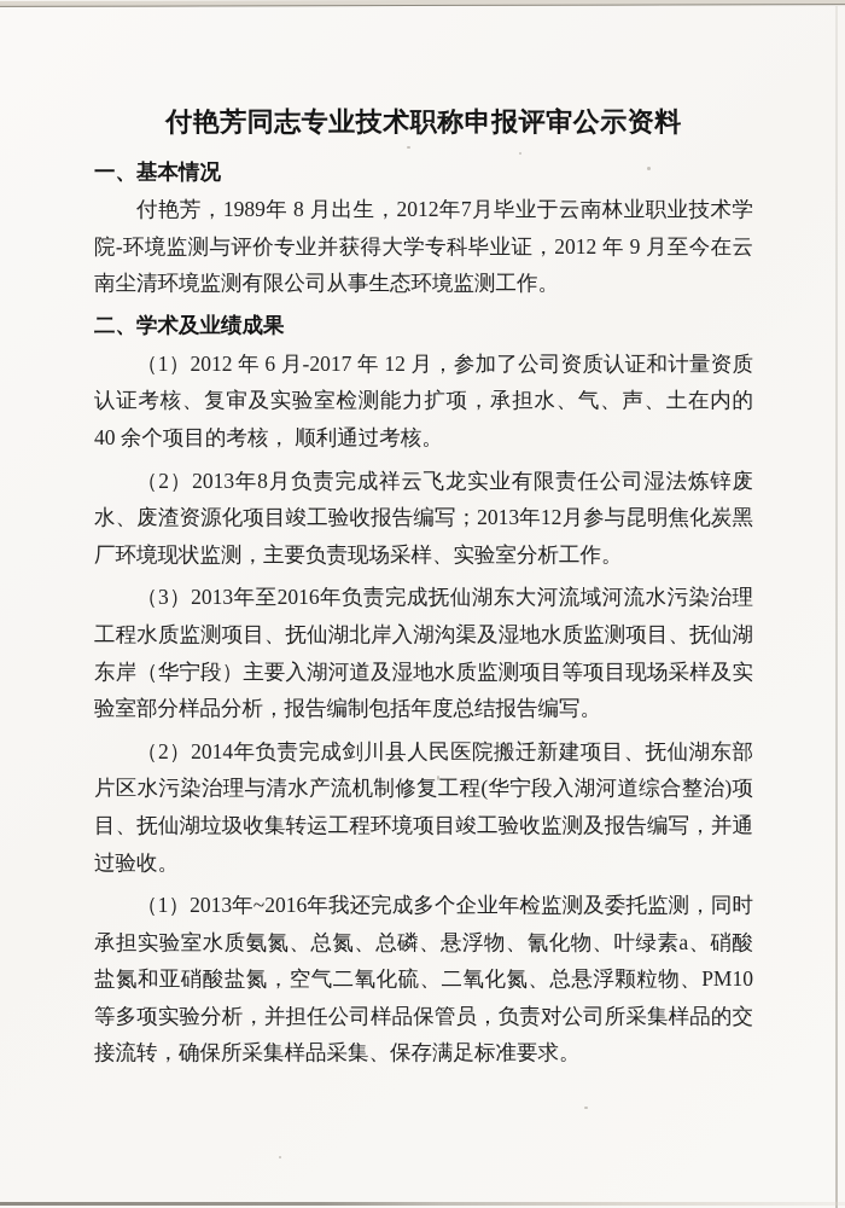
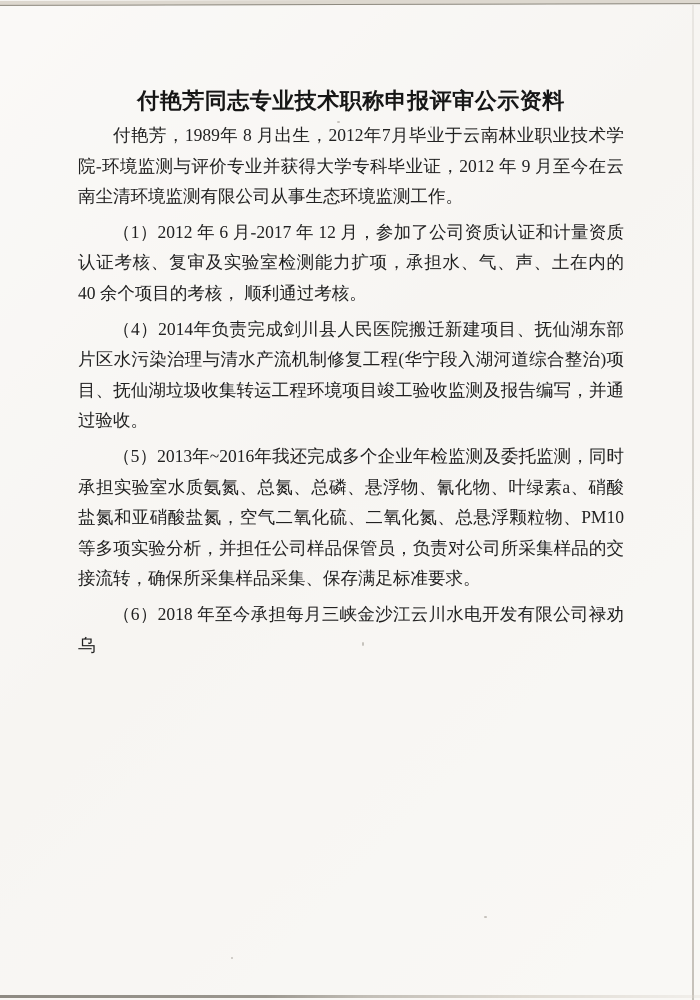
  付艳芳同志专业技术职称申报评审公示资料
- 一、基本情况
  付艳芳，1989年 8 月出生，2012年7月毕业于云南林业职业技术学院-环境监测与评价专业并获得大学专科毕业证，2012 年 9 月至今在云南尘清环境监测有限公司从事生态环境监测工作。
- 二、学术及业绩成果
  （1）2012 年 6 月-2017 年 12 月，参加了公司资质认证和计量资质认证考核、复审及实验室检测能力扩项，承担水、气、声、土在内的 40 余个项目的考核， 顺利通过考核。
- （2）2013年8月负责完成祥云飞龙实业有限责任公司湿法炼锌废水、废渣资源化项目竣工验收报告编写；2013年12月参与昆明焦化炭黑厂环境现状监测，主要负责现场采样、实验室分析工作。
- （3）2013年至2016年负责完成抚仙湖东大河流域河流水污染治理工程水质监测项目、抚仙湖北岸入湖沟渠及湿地水质监测项目、抚仙湖东岸（华宁段）主要入湖河道及湿地水质监测项目等项目现场采样及实验室部分样品分析，报告编制包括年度总结报告编写。
- （2）2014年负责完成剑川县人民医院搬迁新建项目、抚仙湖东部片区水污染治理与清水产流机制修复工程(华宁段入湖河道综合整治)项目、抚仙湖垃圾收集转运工程环境项目竣工验收监测及报告编写，并通过验收。
+ （4）2014年负责完成剑川县人民医院搬迁新建项目、抚仙湖东部片区水污染治理与清水产流机制修复工程(华宁段入湖河道综合整治)项目、抚仙湖垃圾收集转运工程环境项目竣工验收监测及报告编写，并通过验收。
- （1）2013年~2016年我还完成多个企业年检监测及委托监测，同时承担实验室水质氨氮、总氮、总磷、悬浮物、氰化物、叶绿素a、硝酸盐氮和亚硝酸盐氮，空气二氧化硫、二氧化氮、总悬浮颗粒物、PM10等多项实验分析，并担任公司样品保管员，负责对公司所采集样品的交接流转，确保所采集样品采集、保存满足标准要求。
+ （5）2013年~2016年我还完成多个企业年检监测及委托监测，同时承担实验室水质氨氮、总氮、总磷、悬浮物、氰化物、叶绿素a、硝酸盐氮和亚硝酸盐氮，空气二氧化硫、二氧化氮、总悬浮颗粒物、PM10等多项实验分析，并担任公司样品保管员，负责对公司所采集样品的交接流转，确保所采集样品采集、保存满足标准要求。
+ （6）2018 年至今承担每月三峡金沙江云川水电开发有限公司禄劝乌
